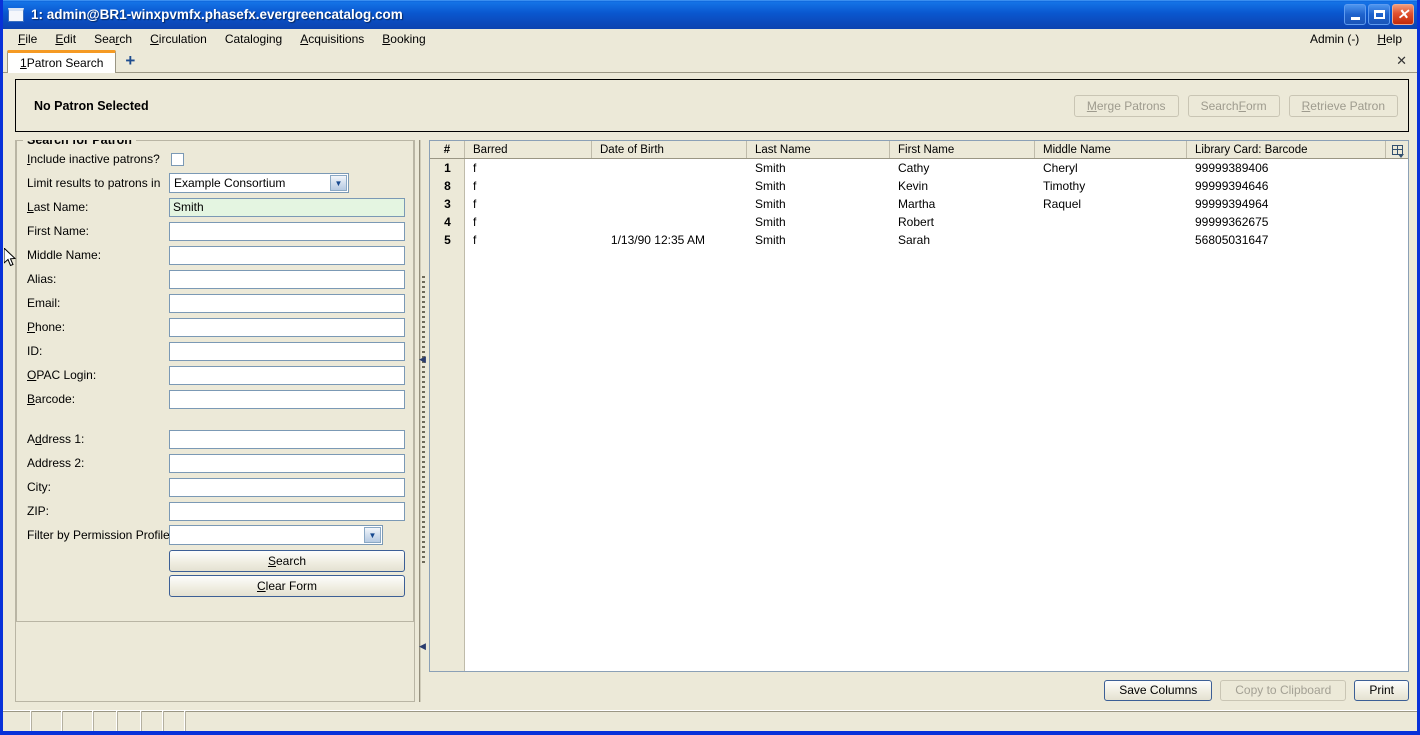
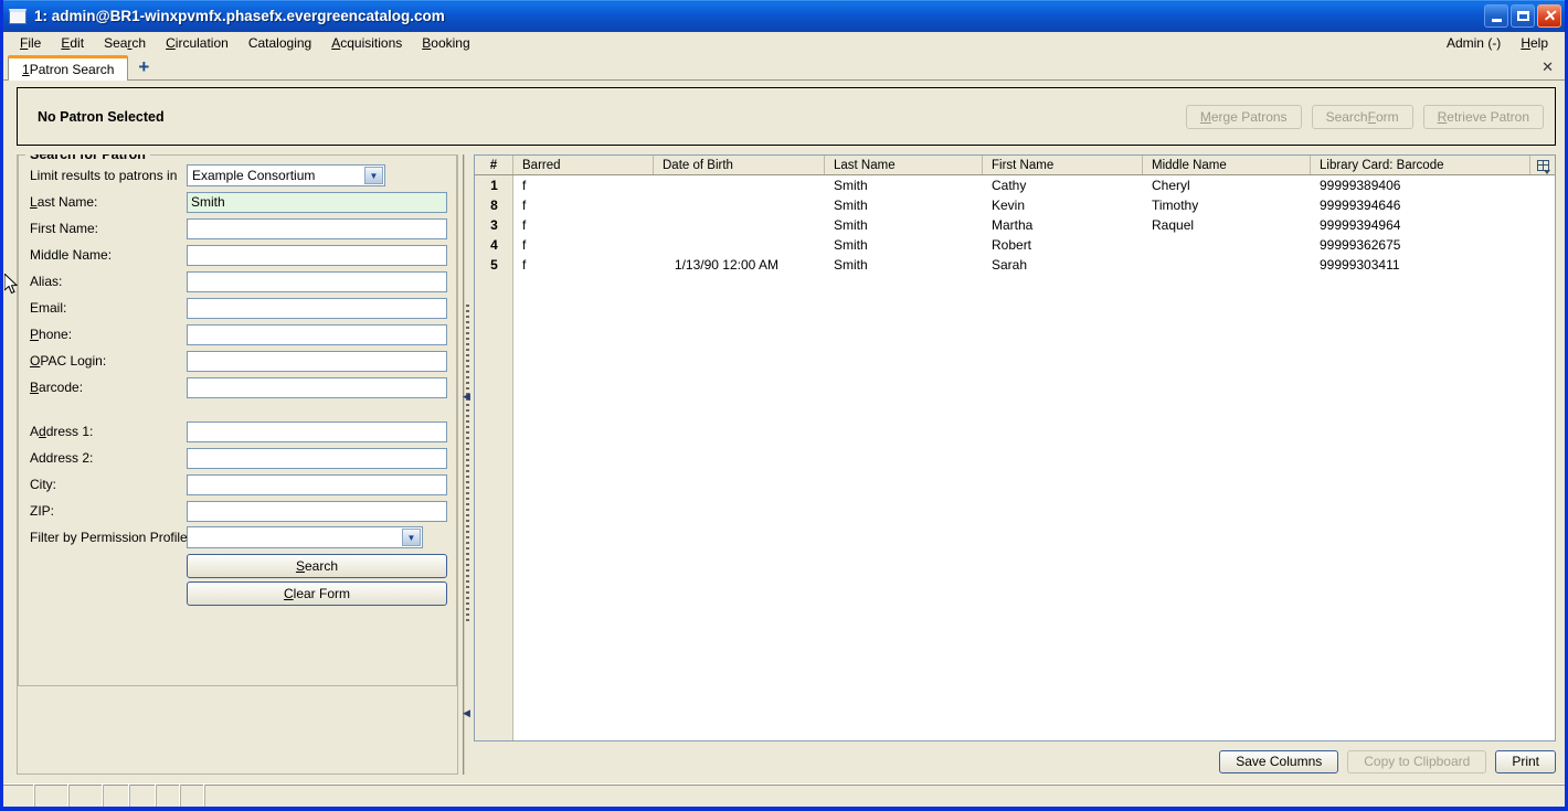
  1: admin@BR1-winxpvmfx.phasefx.evergreencatalog.com
  ✕
  File
  Edit
  Search
  Circulation
  Cataloging
  Acquisitions
  Booking
  Admin (-)
  Help
  1
  Patron Search
  +
  ✕
  No Patron Selected
  M
  erge Patrons
  Search
  F
  orm
  R
  etrieve Patron
  Search for Patron
- Include inactive patrons?
  Limit results to patrons in
  Example Consortium
  ▼
  Last Name:
  Smith
  First Name:
  Middle Name:
  Alias:
  Email:
  Phone:
- ID:
  OPAC Login:
  Barcode:
  Address 1:
  Address 2:
  City:
  ZIP:
  Filter by Permission Profile
  ▼
  S
  earch
  C
  lear Form
  ◀
  ◀
  #
  Barred
  Date of Birth
  Last Name
  First Name
  Middle Name
  Library Card: Barcode
  1
  f
  Smith
  Cathy
  Cheryl
  99999389406
  8
  f
  Smith
  Kevin
  Timothy
  99999394646
  3
  f
  Smith
  Martha
  Raquel
  99999394964
  4
  f
  Smith
  Robert
  99999362675
  5
  f
- 1/13/90 12:35 AM
+ 1/13/90 12:00 AM
  Smith
  Sarah
- 56805031647
+ 99999303411
  Save Columns
  Copy to Clipboard
  Print
